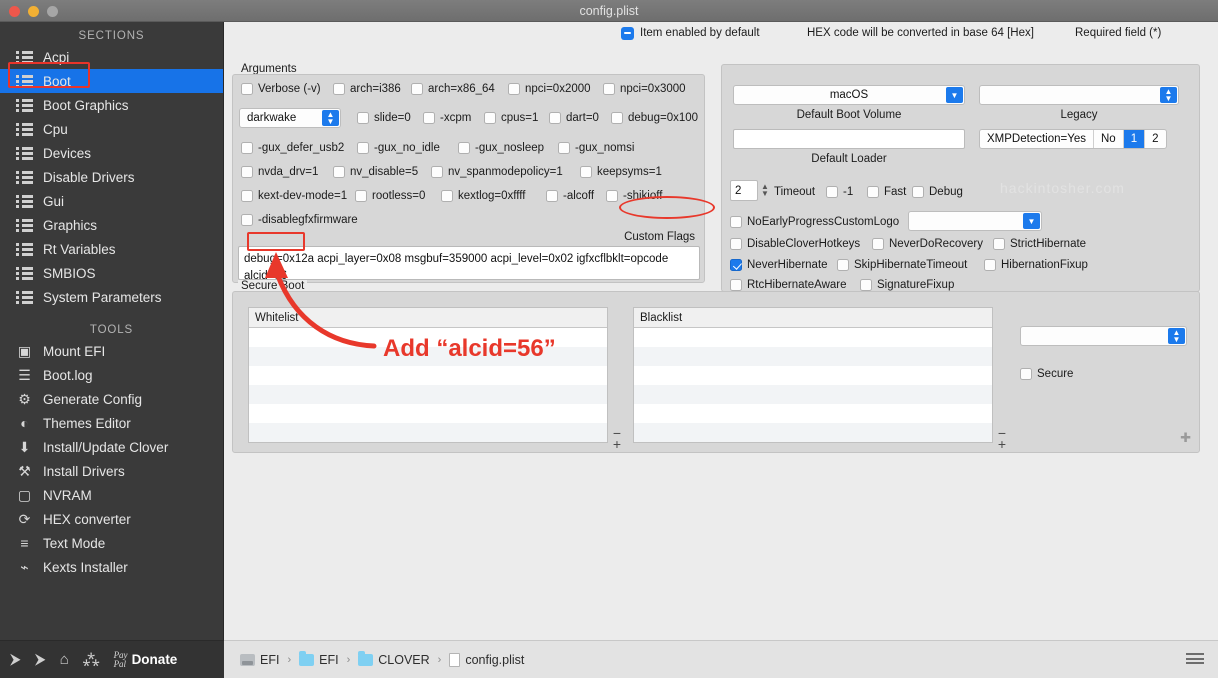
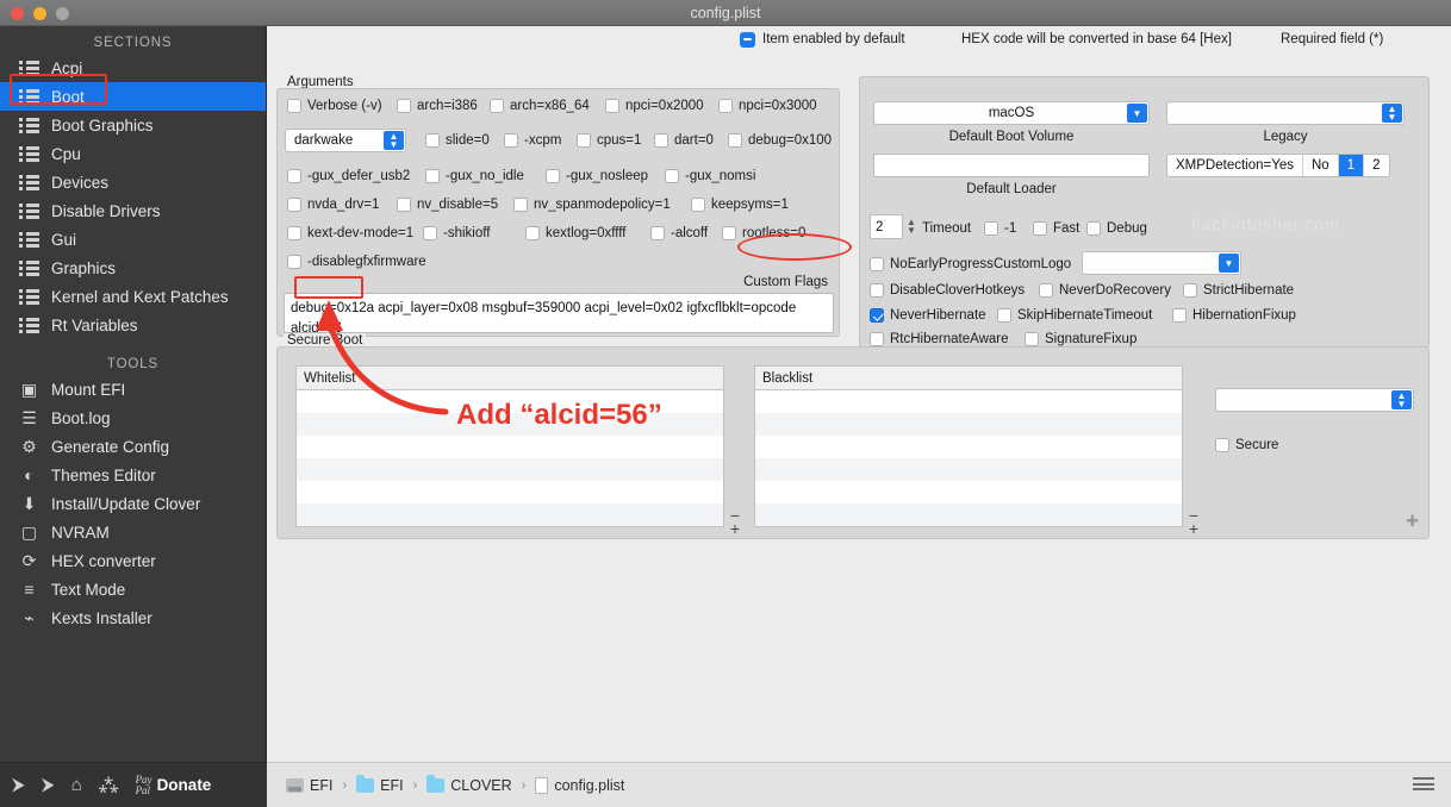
  config.plist
  SECTIONS
  Acpi
  Boot
  Boot Graphics
  Cpu
  Devices
  Disable Drivers
  Gui
  Graphics
+ Kernel and Kext Patches
  Rt Variables
- SMBIOS
- System Parameters
  TOOLS
  ▣
  Mount EFI
  ☰
  Boot.log
  ⚙
  Generate Config
  ◐
  Themes Editor
  ⬇
  Install/Update Clover
- ⚒
- Install Drivers
  ▢
  NVRAM
  ⟳
  HEX converter
  ≡
  Text Mode
  ⌁
  Kexts Installer
  ⮞
  ⮞
  ⌂
  ⁂
  Pay
  Pal
  Donate
  Item enabled by default
  HEX code will be converted in base 64 [Hex]
  Required field (*)
  Arguments
  Verbose (-v)
  arch=i386
  arch=x86_64
  npci=0x2000
  npci=0x3000
  darkwake
  ▲
  ▼
  slide=0
  -xcpm
  cpus=1
  dart=0
  debug=0x100
  -gux_defer_usb2
  -gux_no_idle
  -gux_nosleep
  -gux_nomsi
  nvda_drv=1
  nv_disable=5
  nv_spanmodepolicy=1
  keepsyms=1
  kext-dev-mode=1
- rootless=0
+ -shikioff
  kextlog=0xffff
  -alcoff
- -shikioff
+ rootless=0
  -disablegfxfirmware
  Custom Flags
  debug=0x12a acpi_layer=0x08 msgbuf=359000 acpi_level=0x02 igfxcflbklt=opcode
  macOS
  ▼
  Default Boot Volume
  ▲
  ▼
  Legacy
  Default Loader
  XMPDetection=Yes
  No
  1
  2
  2
  ▲
  ▼
  Timeout
  -1
  Fast
  Debug
  NoEarlyProgress
  CustomLogo
  ▼
  DisableCloverHotkeys
  NeverDoRecovery
  StrictHibernate
  NeverHibernate
  SkipHibernateTimeout
  HibernationFixup
  RtcHibernateAware
  SignatureFixup
  Secureoot
  Whitelist
  −
  +
  Blacklist
  −
  +
  ▲
  ▼
  Secure
  ✚
  EFI
  ›
  EFI
  ›
  CLOVER
  ›
  config.plist
  Add “alcid=56”
